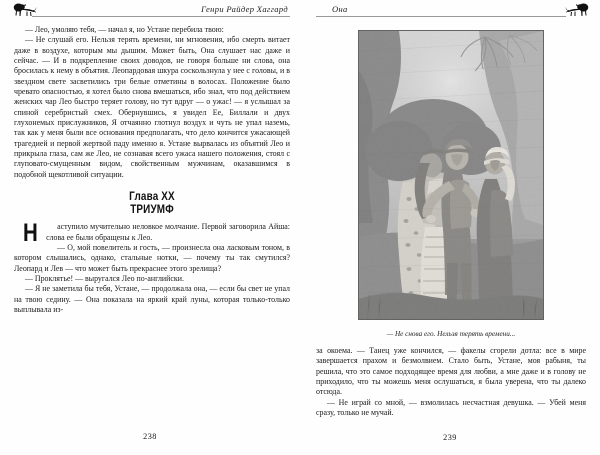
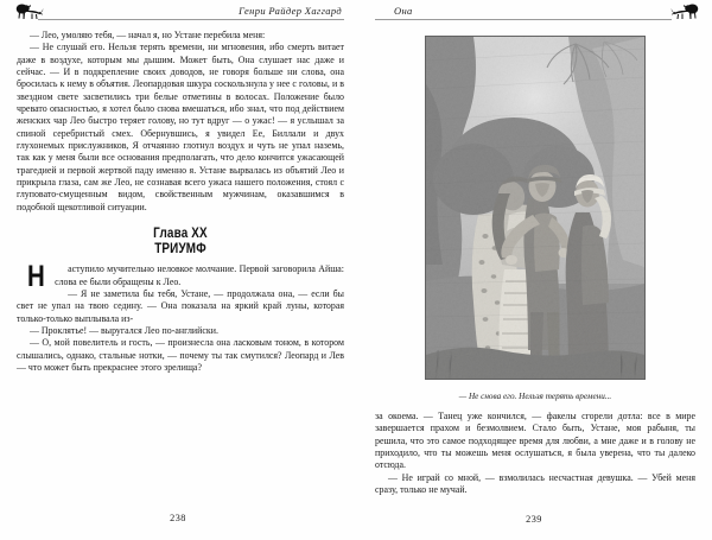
  Генри Райдер Хаггард
- — Лео, умоляю тебя, — начал я, но Устане перебила твою:
+ — Лео, умоляю тебя, — начал я, но Устане перебила меня:
  — Не слушай его. Нельзя терять времени, ни мгновения, ибо смерть витает даже в воздухе, которым мы дышим. Может быть, Она слушает нас даже и сейчас. — И в подкрепление своих доводов, не говоря больше ни слова, она бросилась к нему в объятия. Леопардовая шкура соскользнула у нее с головы, и в звездном свете засветились три белые отметины в волосах. Положение было чревато опасностью, я хотел было снова вмешаться, ибо знал, что под действием женских чар Лео быстро теряет голову, но тут вдруг — о ужас! — я услышал за спиной серебристый смех. Обернувшись, я увидел Ее, Биллали и двух глухонемых прислужников, Я отчаянно глотнул воздух и чуть не упал наземь, так как у меня были все основания предполагать, что дело кончится ужасающей трагедией и первой жертвой паду именно я. Устане вырвалась из объятий Лео и прикрыла глаза, сам же Лео, не сознавая всего ужаса нашего положения, стоял с глуповато-смущенным видом, свойственным мужчинам, оказавшимся в подобной щекотливой ситуации.
  Глава XX
  ТРИУМФ
  Н
  аступило мучительно неловкое молчание. Первой заговорила Айша: слова ее были обращены к Лео.
- — О, мой повелитель и гость, — произнесла она ласковым тоном, в котором слышались, однако, стальные нотки, — почему ты так смутился? Леопард и Лев — что может быть прекраснее этого зрелища?
+ — Я не заметила бы тебя, Устане, — продолжала она, — если бы свет не упал на твою седину. — Она показала на яркий край луны, которая только-только выплывала из-
  — Проклятье! — выругался Лео по-английски.
- — Я не заметила бы тебя, Устане, — продолжала она, — если бы свет не упал на твою седину. — Она показала на яркий край луны, которая только-только выплывала из-
+ — О, мой повелитель и гость, — произнесла она ласковым тоном, в котором слышались, однако, стальные нотки, — почему ты так смутился? Леопард и Лев — что может быть прекраснее этого зрелища?
  238
  Она
  — Не снова его. Нельзя терять времени...
  за окоема. — Танец уже кончился, — факелы сгорели дотла: все в мире завершается прахом и безмолвием. Стало быть, Устане, моя рабыня, ты решила, что это самое подходящее время для любви, а мне даже и в голову не приходило, что ты можешь меня ослушаться, я была уверена, что ты далеко отсюда.
  — Не играй со мной, — взмолилась несчастная девушка. — Убей меня сразу, только не мучай.
  239
